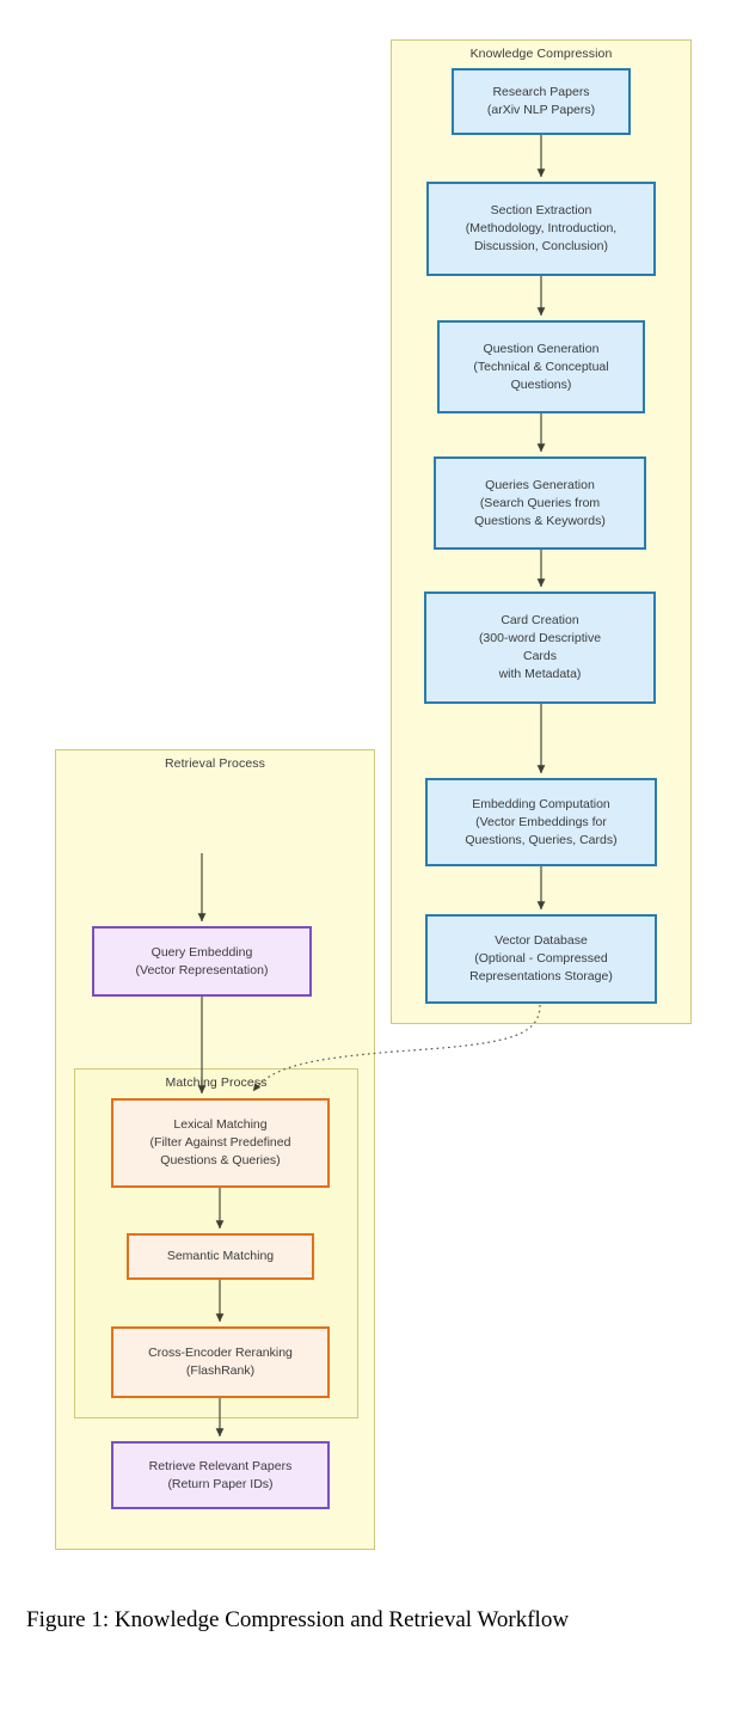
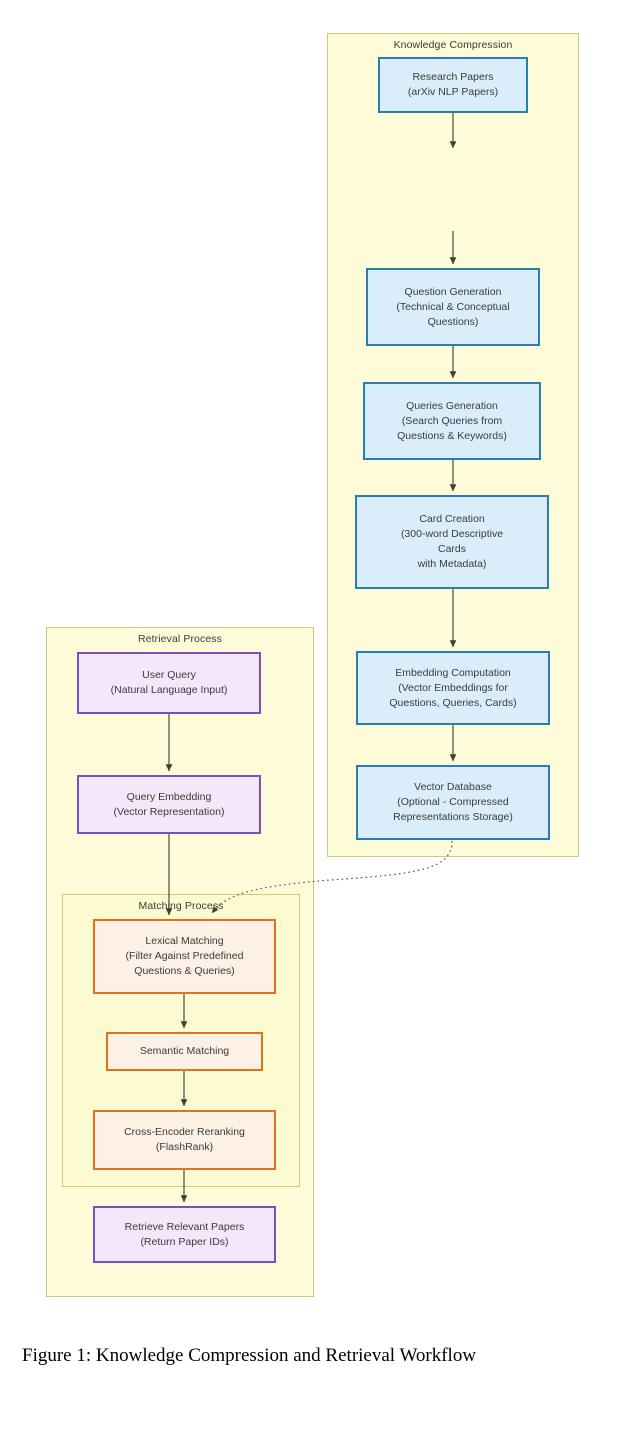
  Knowledge Compression
  Retrieval Process
  Matchng Process
  Research Papers
  (arXiv NLP Papers)
- Section Extraction
- (Methodology, Introduction,
- Discussion, Conclusion)
  Question Generation
  (Technical & Conceptual
  Questions)
  Queries Generation
  (Search Queries from
  Questions & Keywords)
  Card Creation
  (300-word Descriptive
  Cards
  with Metadata)
  Embedding Computation
  (Vector Embeddings for
  Questions, Queries, Cards)
  Vector Database
  (Optional - Compressed
  Representations Storage)
+ User Query
+ (Natural Language Input)
  Query Embedding
  (Vector Representation)
  Lexical Matching
  (Filter Against Predefined
  Questions & Queries)
  Semantic Matching
  Cross-Encoder Reranking
  (FlashRank)
  Retrieve Relevant Papers
  (Return Paper IDs)
  Figure 1: Knowledge Compression and Retrieval Workflow
